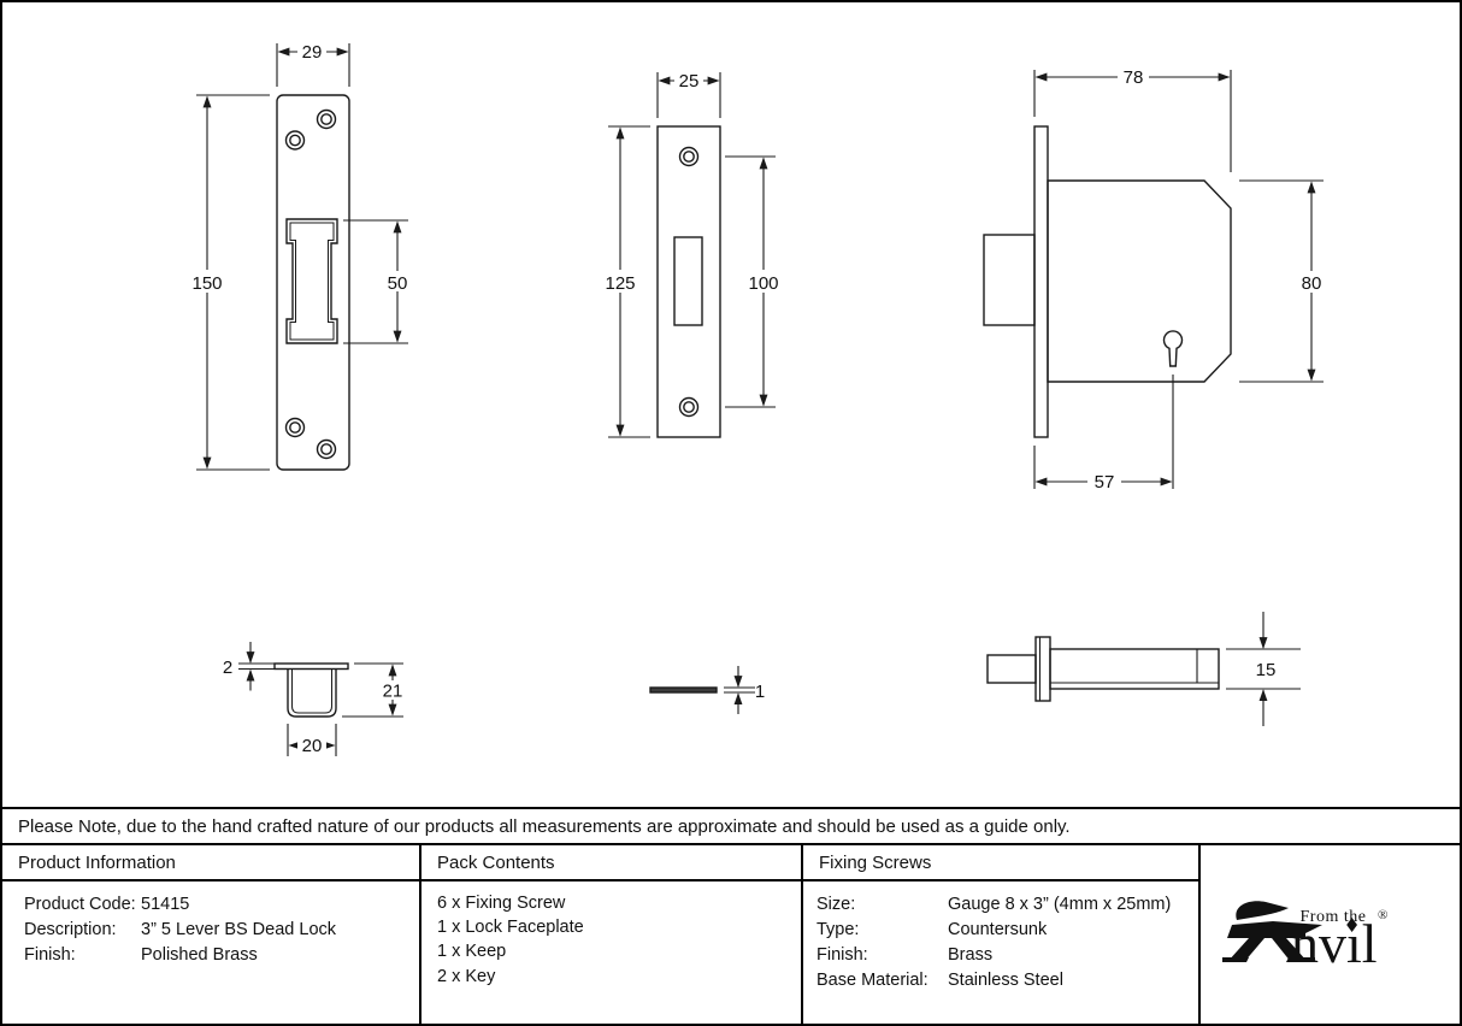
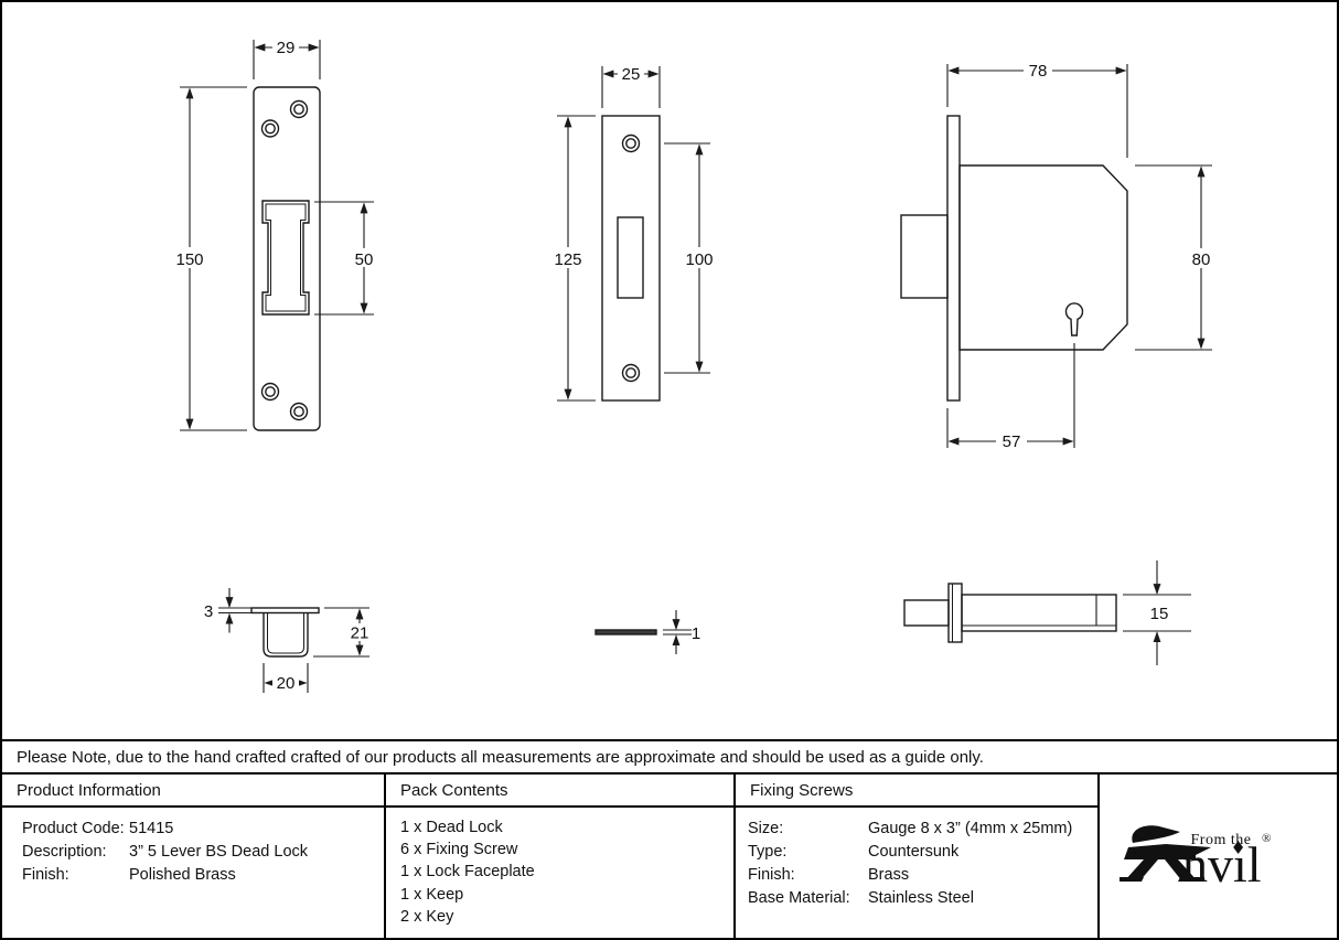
  29
  150
  50
  25
  125
  100
  78
  80
  57
- 2
+ 3
  21
  20
  1
  15
- Please Note, due to the hand crafted nature of our products all measurements are approximate and should be used as a guide only.
+ Please Note, due to the hand crafted crafted of our products all measurements are approximate and should be used as a guide only.
  Product Information
  Product Code:
  51415
  Description:
  3” 5 Lever BS Dead Lock
  Finish:
  Polished Brass
  Pack Contents
+ 1 x Dead Lock
  6 x Fixing Screw
  1 x Lock Faceplate
  1 x Keep
  2 x Key
  Fixing Screws
  Size:
  Gauge 8 x 3” (4mm x 25mm)
  Type:
  Countersunk
  Finish:
  Brass
  Base Material:
  Stainless Steel
  From the
  nvıl
  ®
